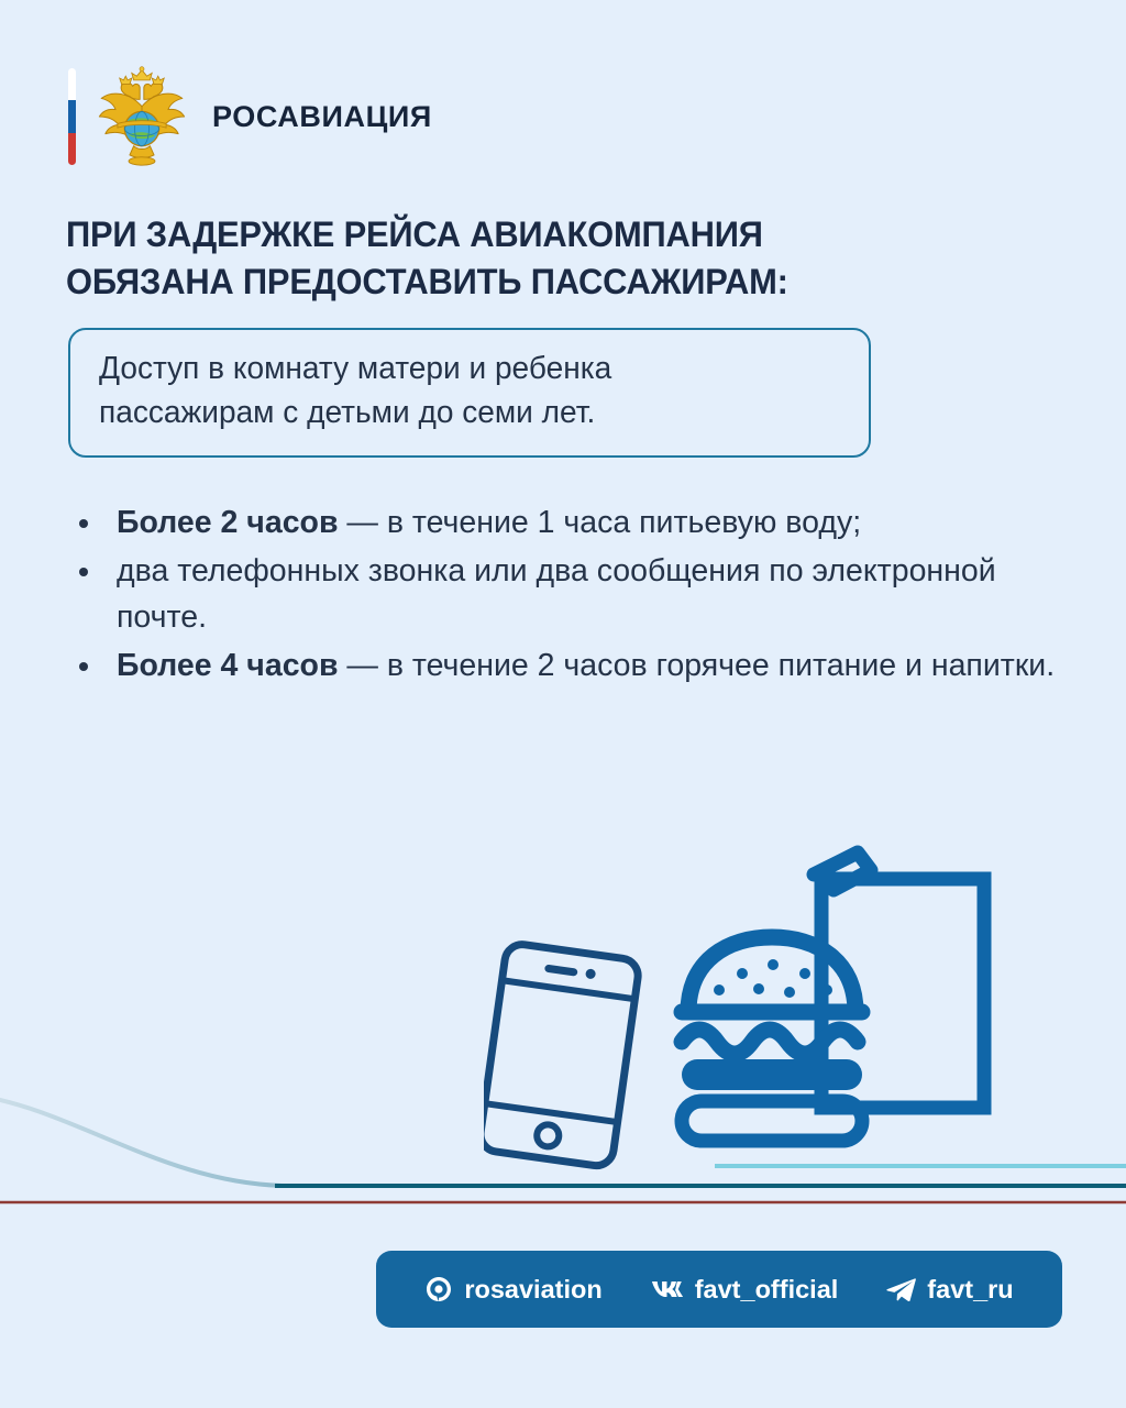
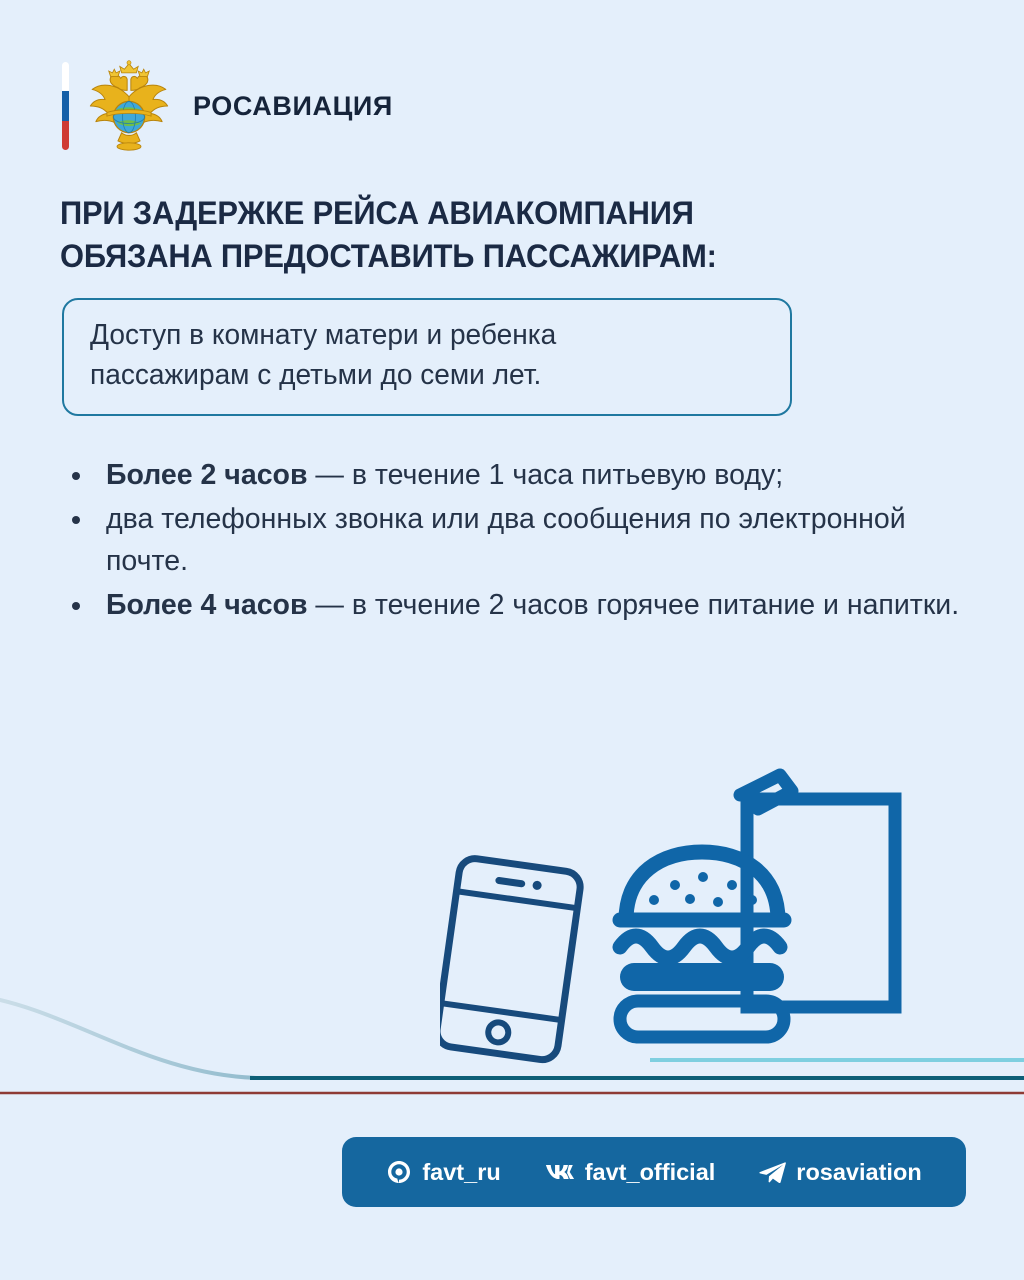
  РОСАВИАЦИЯ
  ПРИ ЗАДЕРЖКЕ РЕЙСА АВИАКОМПАНИЯ
  ОБЯЗАНА ПРЕДОСТАВИТЬ ПАССАЖИРАМ:
  Доступ в комнату матери и ребенка
  пассажирам с детьми до семи лет.
  Более 2 часов — в течение 1 часа питьевую воду;
  два телефонных звонка или два сообщения по электронной почте.
  Более 4 часов — в течение 2 часов горячее питание и напитки.
- rosaviation
+ favt_ru
  favt_official
- favt_ru
+ rosaviation
